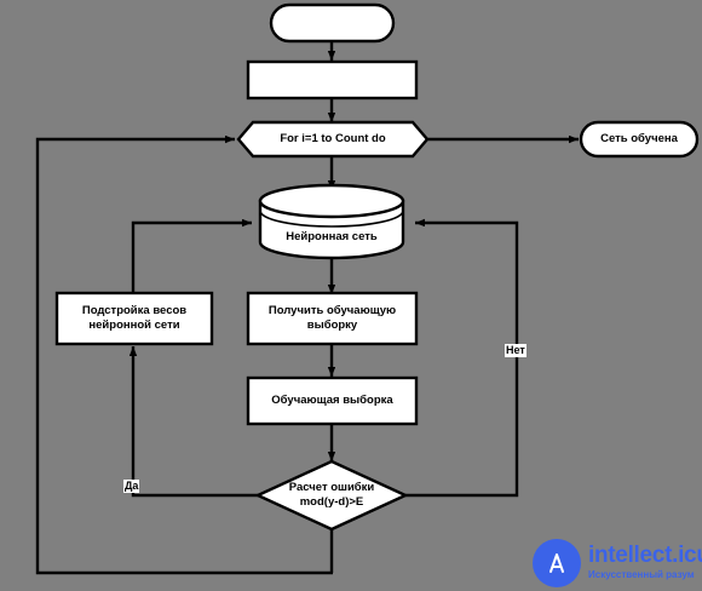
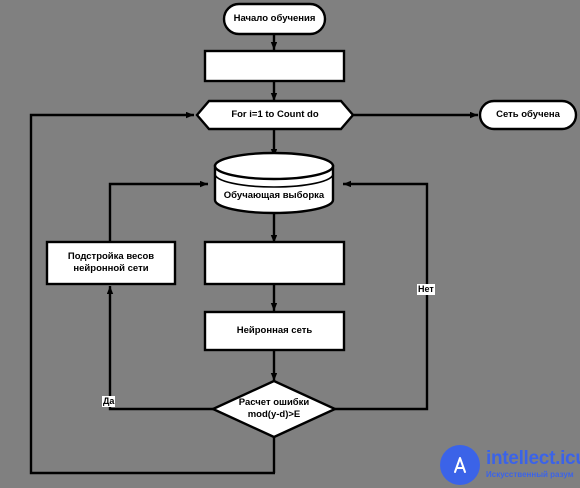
+ Начало обучения
  For i=1 to Count do
  Сеть обучена
- Нейронная сеть
+ Обучающая выборка
  Подстройка весов
  нейронной сети
- Получить обучающую
- выборку
- Обучающая выборка
+ Нейронная сеть
  Расчет ошибки
  mod(y-d)>E
  Да
  Нет
  intellect.ic
  Искусственный разум
